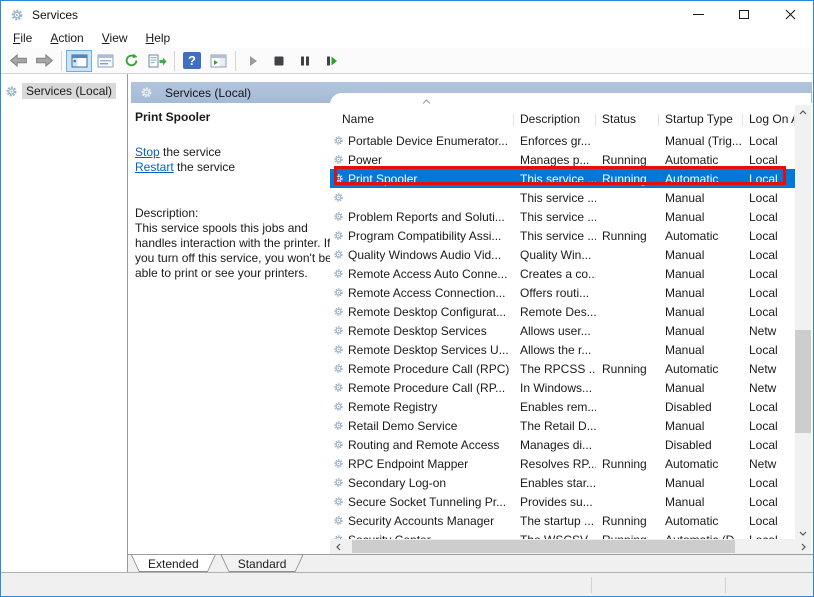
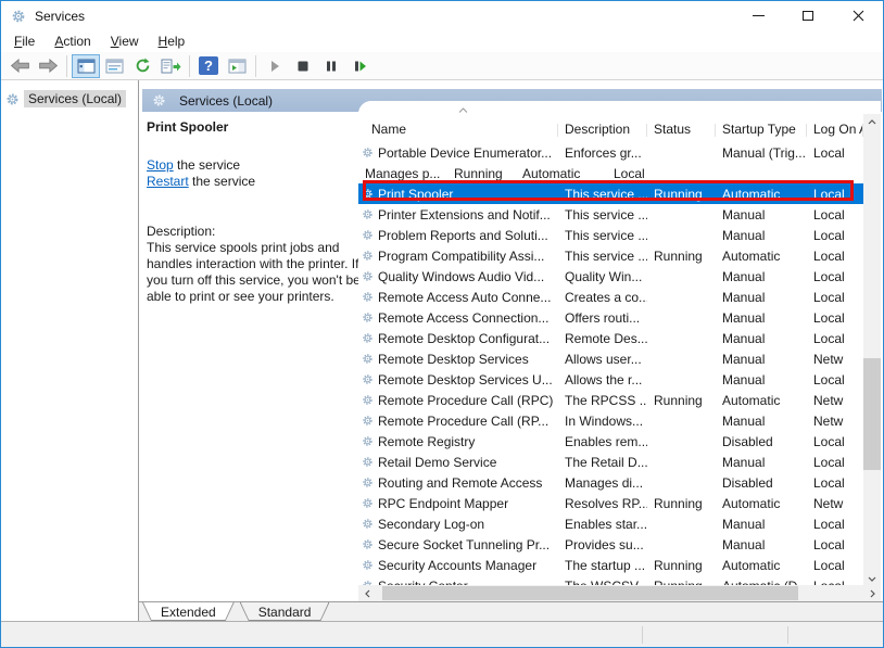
  Services
  File
  Action
  View
  Help
  ?
  Services (Local)
  Services (Local)
  Print Spooler
  Stop the service
  Restart the service
  Description:
- This service spools this jobs and handles interaction with the printer. If you turn off this service, you won't be able to print or see your printers.
+ This service spools print jobs and handles interaction with the printer. If you turn off this service, you won't be able to print or see your printers.
  Name
  Description
  Status
  Startup Type
  Log On
  Portable Device Enumerator...
  Enforces gr...
  Manual (Trig...
  Local
- Power
  Manages p...
  Running
  Automatic
  Local
  Print Spooler
  This service ...
  Running
  Automatic
  Local
+ Printer Extensions and Notif...
  This service ...
  Manual
  Local
  Problem Reports and Soluti...
  This service ...
  Manual
  Local
  Program Compatibility Assi...
  This service ...
  Running
  Automatic
  Local
  Quality Windows Audio Vid...
  Quality Win...
  Manual
  Local
  Remote Access Auto Conne...
  Creates a co..
  Manual
  Local
  Remote Access Connection...
  Offers routi...
  Manual
  Local
  Remote Desktop Configurat...
  Remote Des...
  Manual
  Local
  Remote Desktop Services
  Allows user...
  Manual
  Netw
  Remote Desktop Services U...
  Allows the r...
  Manual
  Local
  Remote Procedure Call (RPC)
  The RPCSS ..
  Running
  Automatic
  Netw
  Remote Procedure Call (RP...
  In Windows...
  Manual
  Netw
  Remote Registry
  Enables rem...
  Disabled
  Local
  Retail Demo Service
  The Retail D...
  Manual
  Local
  Routing and Remote Access
  Manages di...
  Disabled
  Local
  RPC Endpoint Mapper
  Resolves RP..
  Running
  Automatic
  Netw
  Secondary Log-on
  Enables star...
  Manual
  Local
  Secure Socket Tunneling Pr...
  Provides su...
  Manual
  Local
  Security Accounts Manager
  The startup ...
  Running
  Automatic
  Local
  Extended
  Standard
